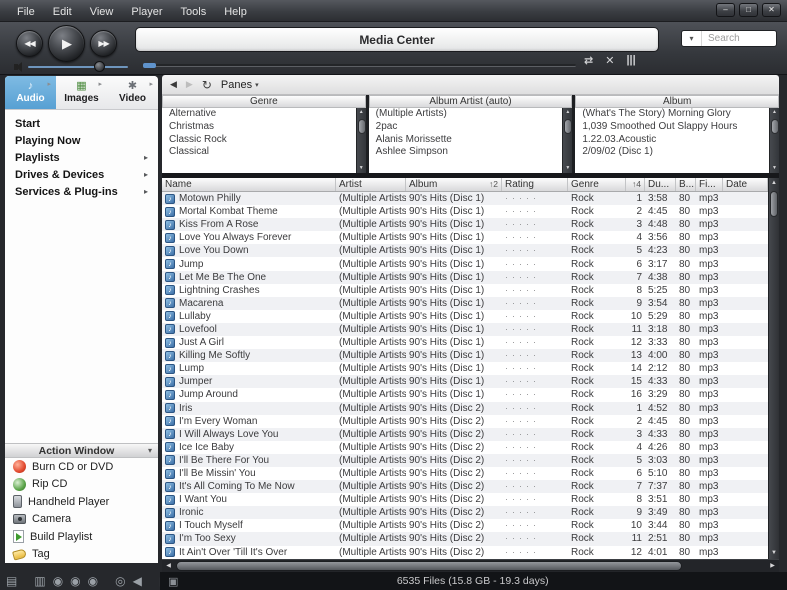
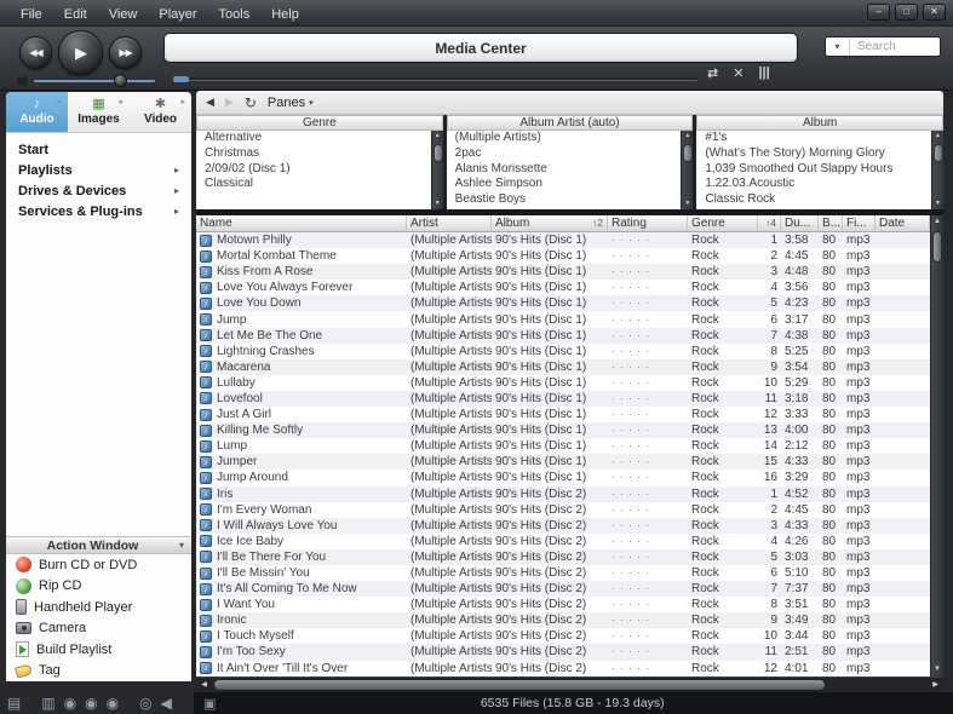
  File Edit View Player Tools Help
  –
  □
  ✕
  ◀◀
  ▶
  ▶▶
  Media Center
  ⇄
  ✕
  |||
  ▾
  Search
  ♪
  Audio
  ▦
  Images
  ✱
  Video
  Start
- Playing Now
  Playlists
  ▸
  Drives & Devices
  ▸
  Services & Plug-ins
  ▸
  Action Window
  ▾
  Burn CD or DVD
  Rip CD
  Handheld Player
  Camera
  Build Playlist
  Tag
  ◀
  ▶
  ↻
  Panes
  Genre
  Alternative
  Christmas
- Classic Rock
+ 2/09/02 (Disc 1)
  Classical
  Album Artist (auto)
  (Multiple Artists)
  2pac
  Alanis Morissette
  Ashlee Simpson
+ Beastie Boys
  Album
+ #1's
  (What's The Story) Morning Glory
  1,039 Smoothed Out Slappy Hours
  1.22.03.Acoustic
- 2/09/02 (Disc 1)
+ Classic Rock
  Name
  Artist
  Album
  ↑2
  Rating
  Genre
  ↑4
  Du...
  B...
  Fi...
  Date
  Motown Philly
  (Multiple Artists
  90's Hits (Disc 1)
  ·····
  Rock
  1
  3:58
  80
  mp3
  Mortal Kombat Theme
  (Multiple Artists
  90's Hits (Disc 1)
  ·····
  Rock
  2
  4:45
  80
  mp3
  Kiss From A Rose
  (Multiple Artists
  90's Hits (Disc 1)
  ·····
  Rock
  3
  4:48
  80
  mp3
  Love You Always Forever
  (Multiple Artists
  90's Hits (Disc 1)
  ·····
  Rock
  4
  3:56
  80
  mp3
  Love You Down
  (Multiple Artists
  90's Hits (Disc 1)
  ·····
  Rock
  5
  4:23
  80
  mp3
  Jump
  (Multiple Artists
  90's Hits (Disc 1)
  ·····
  Rock
  6
  3:17
  80
  mp3
  Let Me Be The One
  (Multiple Artists
  90's Hits (Disc 1)
  ·····
  Rock
  7
  4:38
  80
  mp3
  Lightning Crashes
  (Multiple Artists
  90's Hits (Disc 1)
  ·····
  Rock
  8
  5:25
  80
  mp3
  Macarena
  (Multiple Artists
  90's Hits (Disc 1)
  ·····
  Rock
  9
  3:54
  80
  mp3
  Lullaby
  (Multiple Artists
  90's Hits (Disc 1)
  ·····
  Rock
  10
  5:29
  80
  mp3
  Lovefool
  (Multiple Artists
  90's Hits (Disc 1)
  ·····
  Rock
  11
  3:18
  80
  mp3
  Just A Girl
  (Multiple Artists
  90's Hits (Disc 1)
  ·····
  Rock
  12
  3:33
  80
  mp3
  Killing Me Softly
  (Multiple Artists
  90's Hits (Disc 1)
  ·····
  Rock
  13
  4:00
  80
  mp3
  Lump
  (Multiple Artists
  90's Hits (Disc 1)
  ·····
  Rock
  14
  2:12
  80
  mp3
  Jumper
  (Multiple Artists
  90's Hits (Disc 1)
  ·····
  Rock
  15
  4:33
  80
  mp3
  Jump Around
  (Multiple Artists
  90's Hits (Disc 1)
  ·····
  Rock
  16
  3:29
  80
  mp3
  Iris
  (Multiple Artists
  90's Hits (Disc 2)
  ·····
  Rock
  1
  4:52
  80
  mp3
  I'm Every Woman
  (Multiple Artists
  90's Hits (Disc 2)
  ·····
  Rock
  2
  4:45
  80
  mp3
  I Will Always Love You
  (Multiple Artists
  90's Hits (Disc 2)
  ·····
  Rock
  3
  4:33
  80
  mp3
  Ice Ice Baby
  (Multiple Artists
  90's Hits (Disc 2)
  ·····
  Rock
  4
  4:26
  80
  mp3
  I'll Be There For You
  (Multiple Artists
  90's Hits (Disc 2)
  ·····
  Rock
  5
  3:03
  80
  mp3
  I'll Be Missin' You
  (Multiple Artists
  90's Hits (Disc 2)
  ·····
  Rock
  6
  5:10
  80
  mp3
  It's All Coming To Me Now
  (Multiple Artists
  90's Hits (Disc 2)
  ·····
  Rock
  7
  7:37
  80
  mp3
  I Want You
  (Multiple Artists
  90's Hits (Disc 2)
  ·····
  Rock
  8
  3:51
  80
  mp3
  Ironic
  (Multiple Artists
  90's Hits (Disc 2)
  ·····
  Rock
  9
  3:49
  80
  mp3
  I Touch Myself
  (Multiple Artists
  90's Hits (Disc 2)
  ·····
  Rock
  10
  3:44
  80
  mp3
  I'm Too Sexy
  (Multiple Artists
  90's Hits (Disc 2)
  ·····
  Rock
  11
  2:51
  80
  mp3
  It Ain't Over 'Till It's Over
  (Multiple Artists
  90's Hits (Disc 2)
  ·····
  Rock
  12
  4:01
  80
  mp3
  ▤
  ▥
  ◉
  ◉
  ◉
  ◎
  ◀
  ▣
  6535 Files (15.8 GB - 19.3 days)
